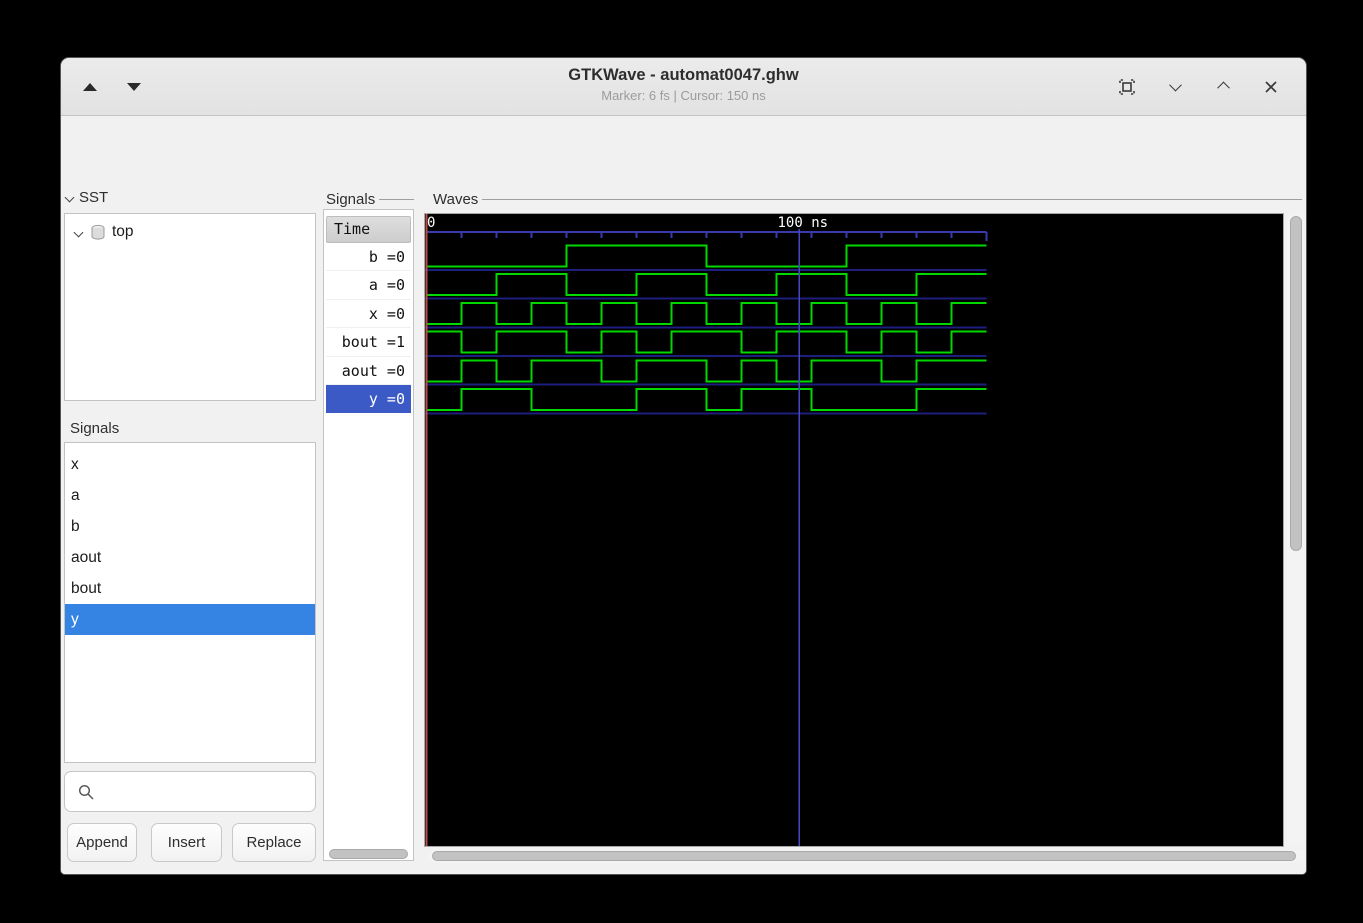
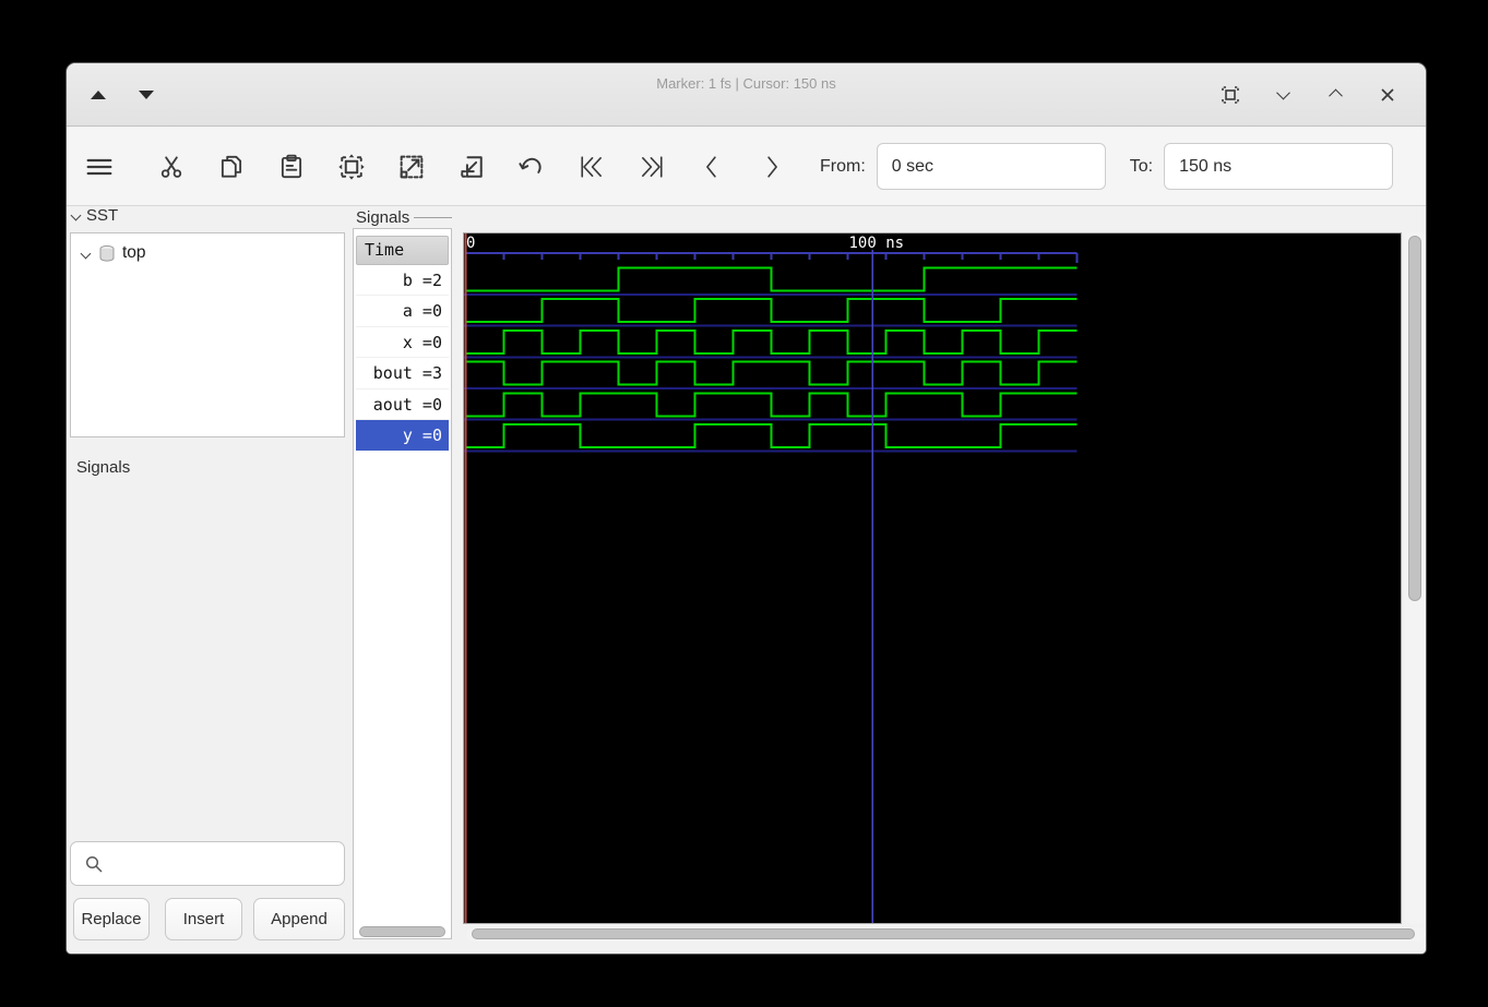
- GTKWave - automat0047.ghw
- Marker: 6 fs | Cursor: 150 ns
+ Marker: 1 fs | Cursor: 150 ns
+ From:
+ 0 sec
+ To:
+ 150 ns
  SST
  top
  Signals
- x
- a
- b
- aout
- bout
- y
- Append
+ Replace
  Insert
- Replace
+ Append
  Signals
  Time
- b =0
+ b =2
  a =0
  x =0
- bout =1
+ bout =3
  aout =0
  y =0
- Waves
  0
  100 ns
